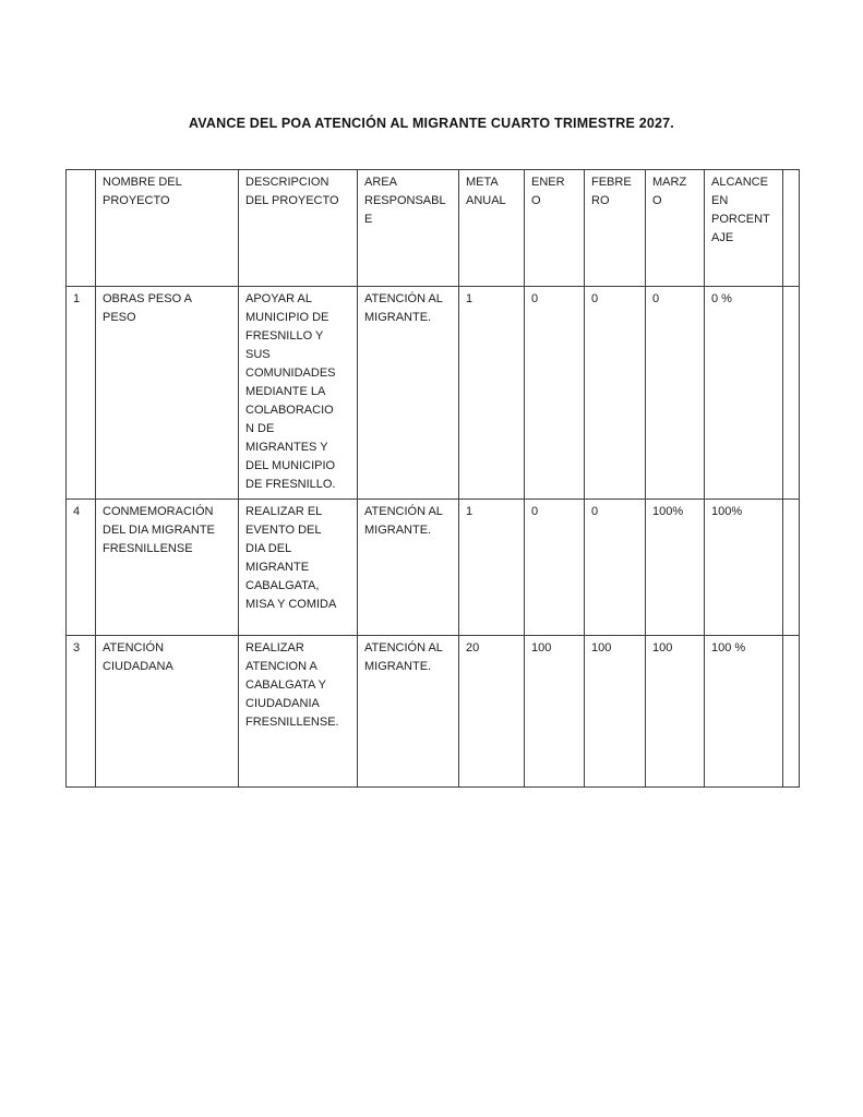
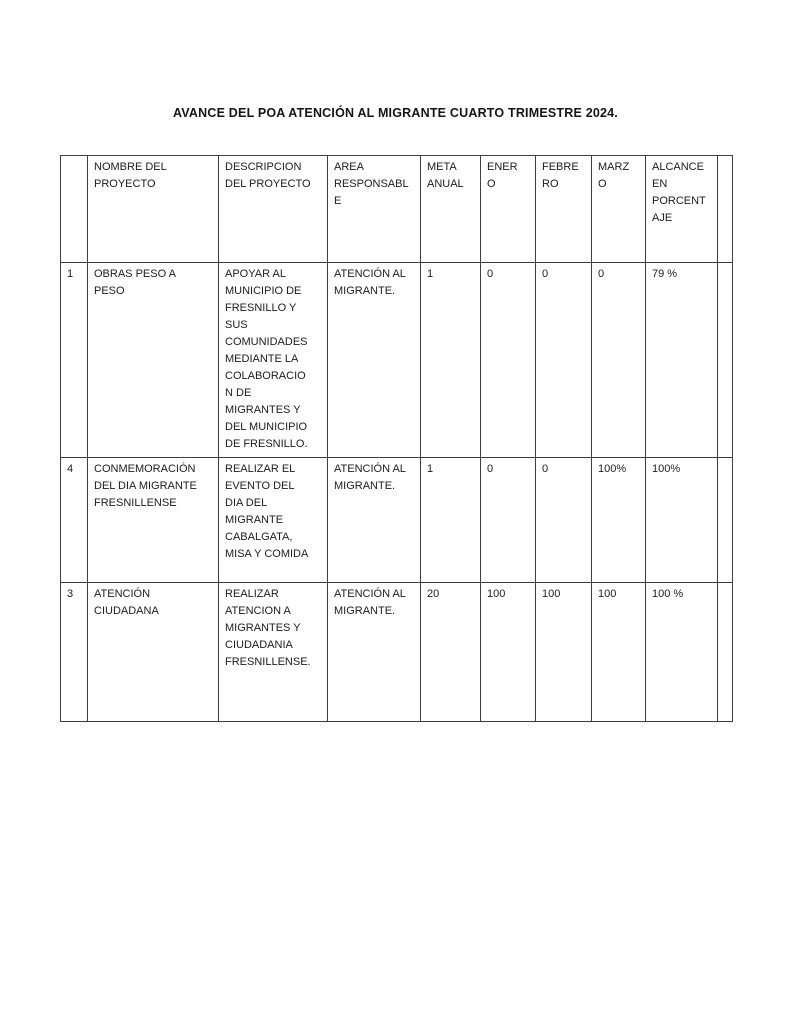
- AVANCE DEL POA ATENCIÓN AL MIGRANTE CUARTO TRIMESTRE 2027.
+ AVANCE DEL POA ATENCIÓN AL MIGRANTE CUARTO TRIMESTRE 2024.
  	NOMBRE DEL PROYECTO	DESCRIPCION DEL PROYECTO	AREA RESPONSABL E	META ANUAL	ENER O	FEBRE RO	MARZ O	ALCANCE EN PORCENT AJE
- 1	OBRAS PESO A PESO	APOYAR AL MUNICIPIO DE FRESNILLO Y SUS COMUNIDADES MEDIANTE LA COLABORACIO N DE MIGRANTES Y DEL MUNICIPIO DE FRESNILLO.	ATENCIÓN AL MIGRANTE.	1	0	0	0	0 %
+ 1	OBRAS PESO A PESO	APOYAR AL MUNICIPIO DE FRESNILLO Y SUS COMUNIDADES MEDIANTE LA COLABORACIO N DE MIGRANTES Y DEL MUNICIPIO DE FRESNILLO.	ATENCIÓN AL MIGRANTE.	1	0	0	0	79 %
  4	CONMEMORACIÓN DEL DIA MIGRANTE FRESNILLENSE	REALIZAR EL EVENTO DEL DIA DEL MIGRANTE CABALGATA, MISA Y COMIDA	ATENCIÓN AL MIGRANTE.	1	0	0	100%	100%
- 3	ATENCIÓN CIUDADANA	REALIZAR ATENCION A CABALGATA Y CIUDADANIA FRESNILLENSE.	ATENCIÓN AL MIGRANTE.	20	100	100	100	100 %
+ 3	ATENCIÓN CIUDADANA	REALIZAR ATENCION A MIGRANTES Y CIUDADANIA FRESNILLENSE.	ATENCIÓN AL MIGRANTE.	20	100	100	100	100 %
